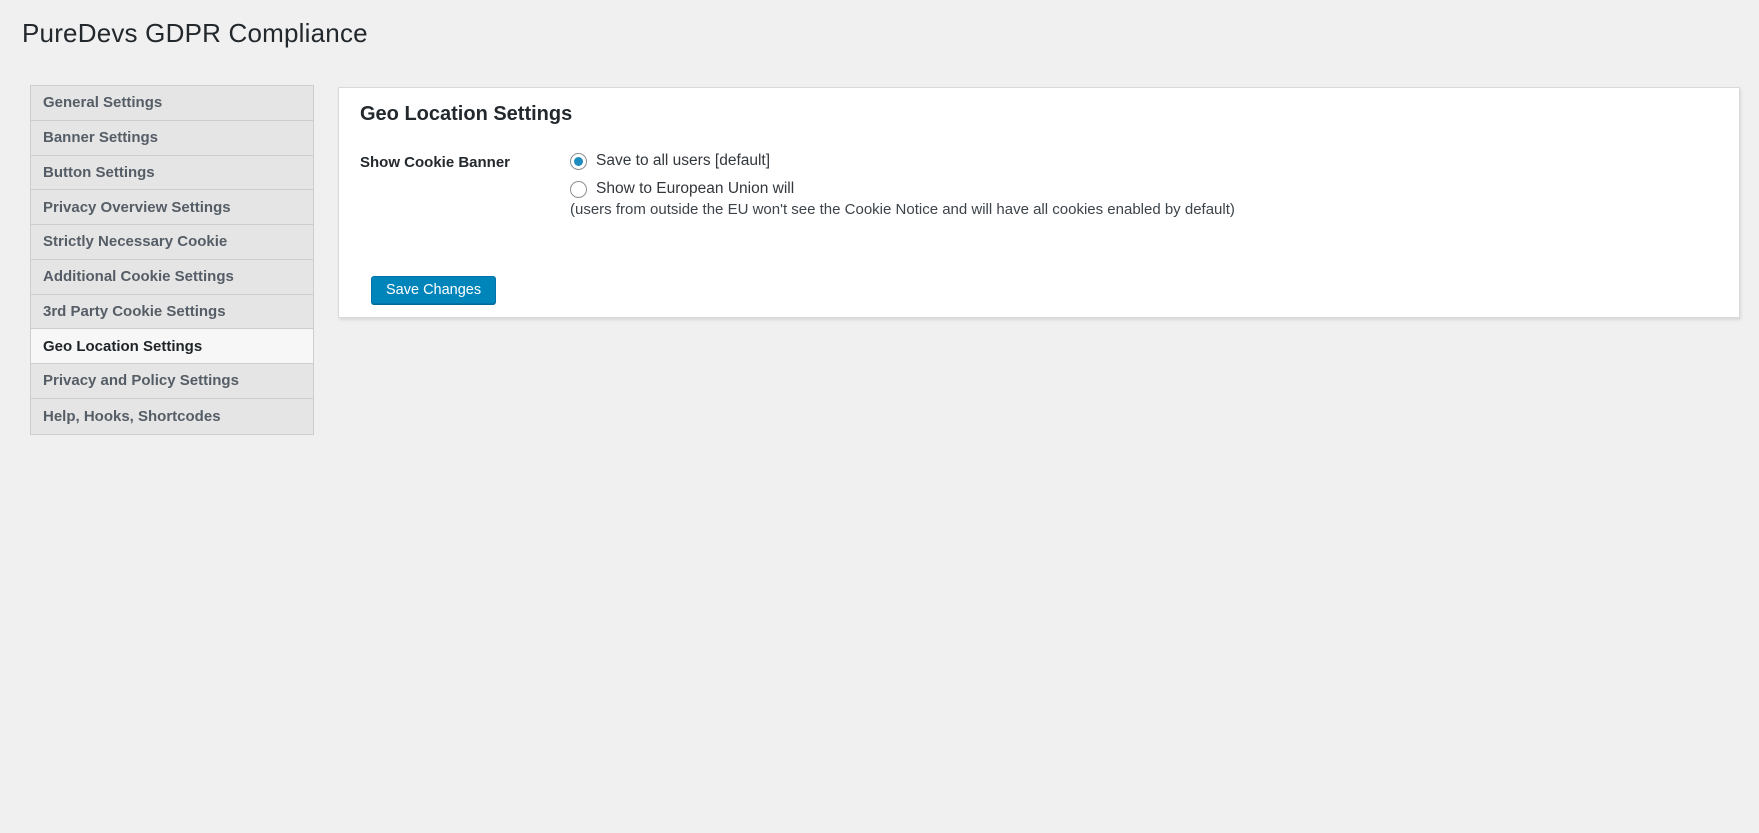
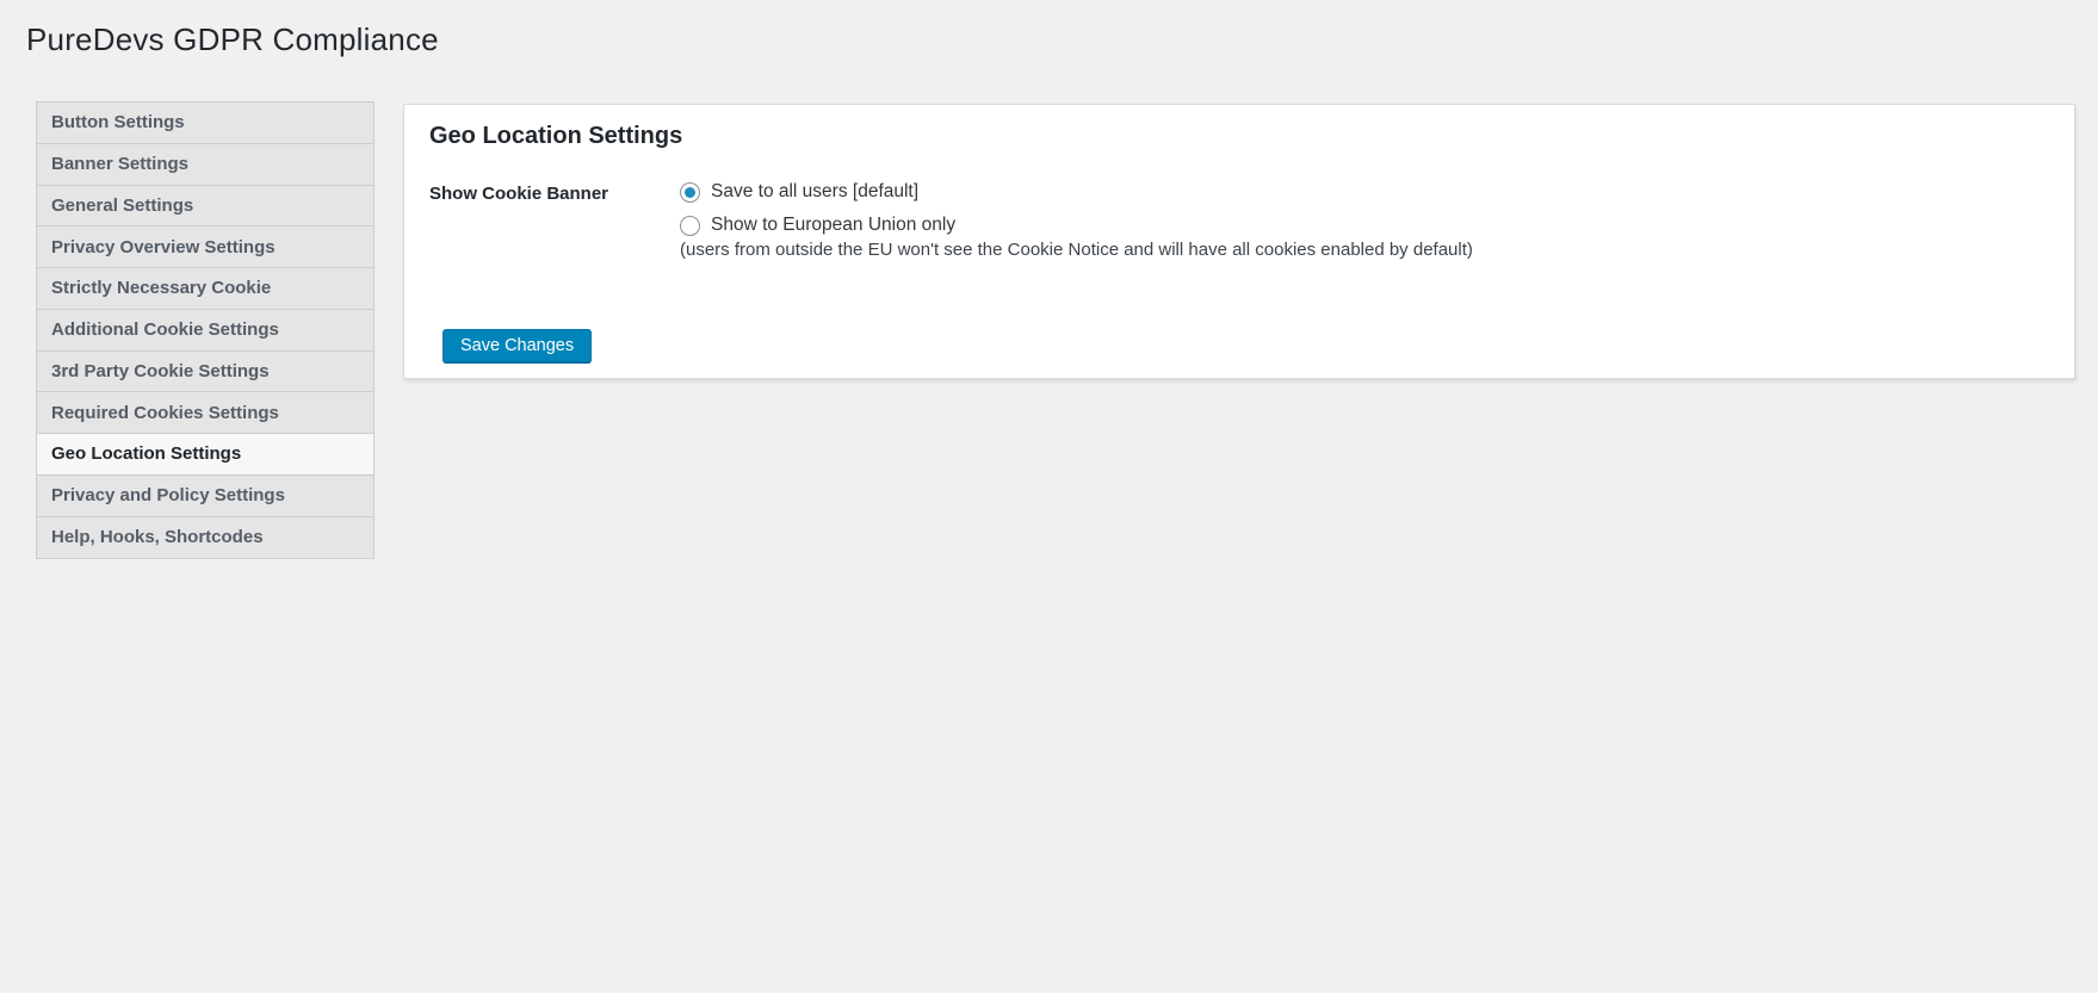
  PureDevs GDPR Compliance
- General Settings
+ Button Settings
  Banner Settings
- Button Settings
+ General Settings
  Privacy Overview Settings
  Strictly Necessary Cookie
  Additional Cookie Settings
  3rd Party Cookie Settings
+ Required Cookies Settings
  Geo Location Settings
  Privacy and Policy Settings
  Help, Hooks, Shortcodes
  Geo Location Settings
  Show Cookie Banner
  Save to all users [default]
- Show to European Union will
+ Show to European Union only
  (users from outside the EU won't see the Cookie Notice and will have all cookies enabled by default)
  Save Changes
